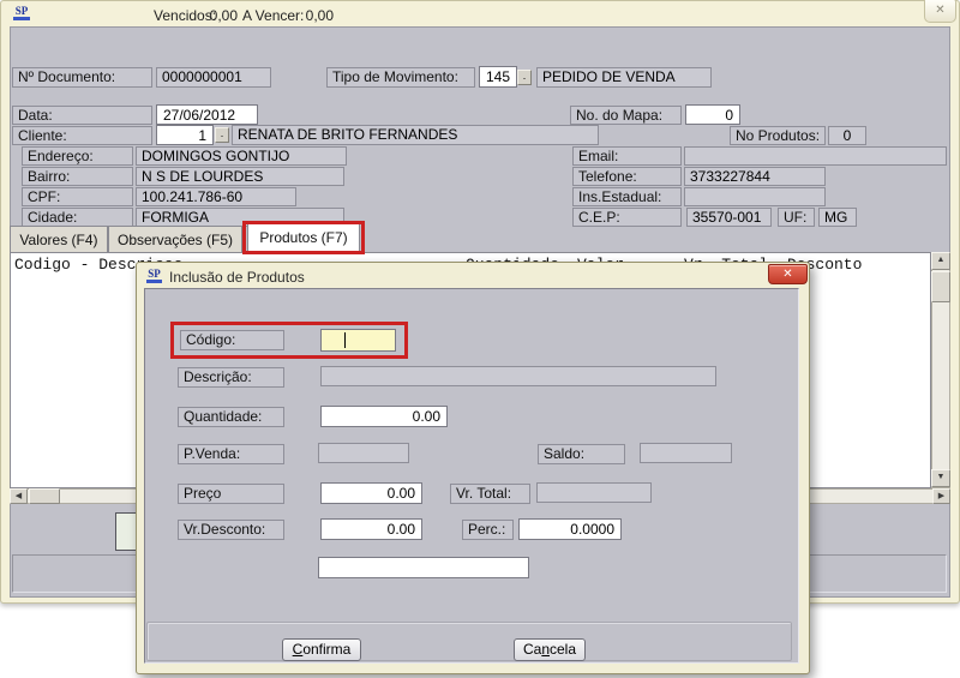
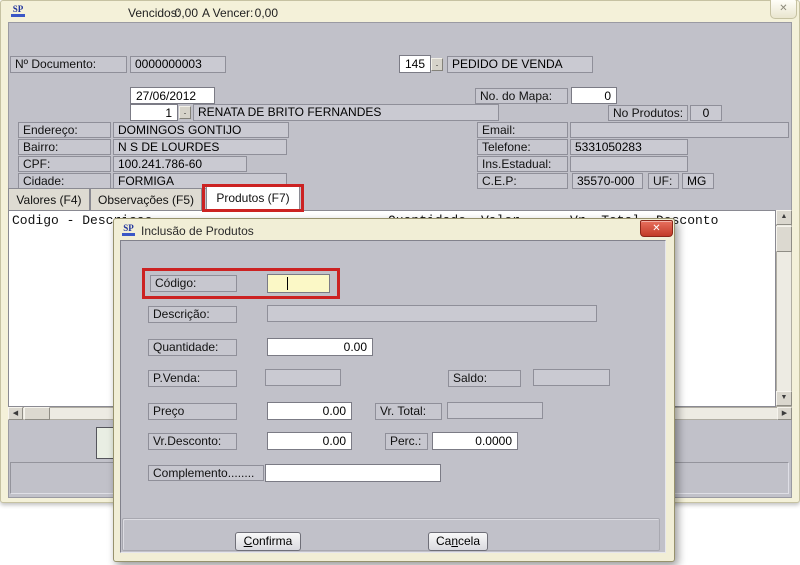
  SP
  Vencidos:
  0,00
  A Vencer:
  0,00
  ✕
  Nº Documento:
- 0000000001
+ 0000000003
- Tipo de Movimento:
  145
  .
  PEDIDO DE VENDA
- Data:
  27/06/2012
  No. do Mapa:
  0
- Cliente:
  1
  .
  RENATA DE BRITO FERNANDES
  No Produtos:
  0
  Endereço:
  DOMINGOS GONTIJO
  Bairro:
  N S DE LOURDES
  CPF:
  100.241.786-60
  Cidade:
  FORMIGA
  Email:
  Telefone:
- 3733227844
+ 5331050283
  Ins.Estadual:
  C.E.P:
- 35570-001
+ 35570-000
  UF:
  MG
  Valores (F4)
  Observações (F5)
  Produtos (F7)
  sconto
  SP
  Inclusão de Produtos
  ✕
  Código:
  Descrição:
  Quantidade:
  0.00
  P.Venda:
  Saldo:
  Preço
  0.00
  Vr. Total:
  Vr.Desconto:
  0.00
  Perc.:
  0.0000
+ Complemento........
  Confirma
  Cancela
